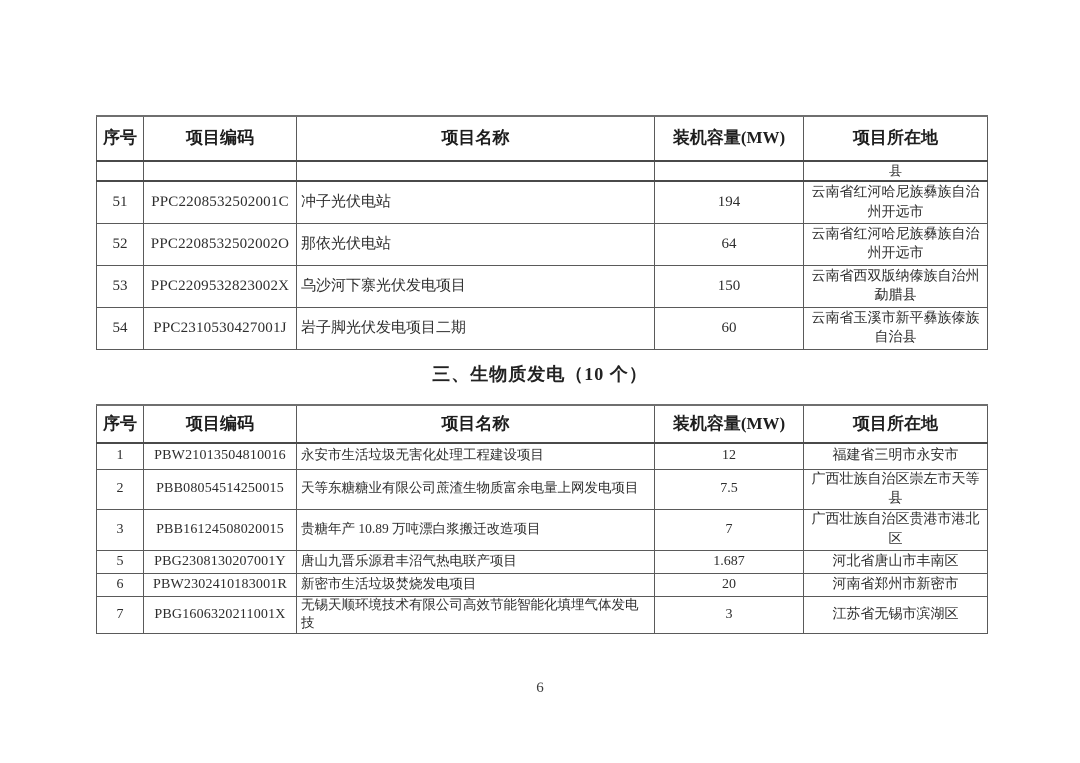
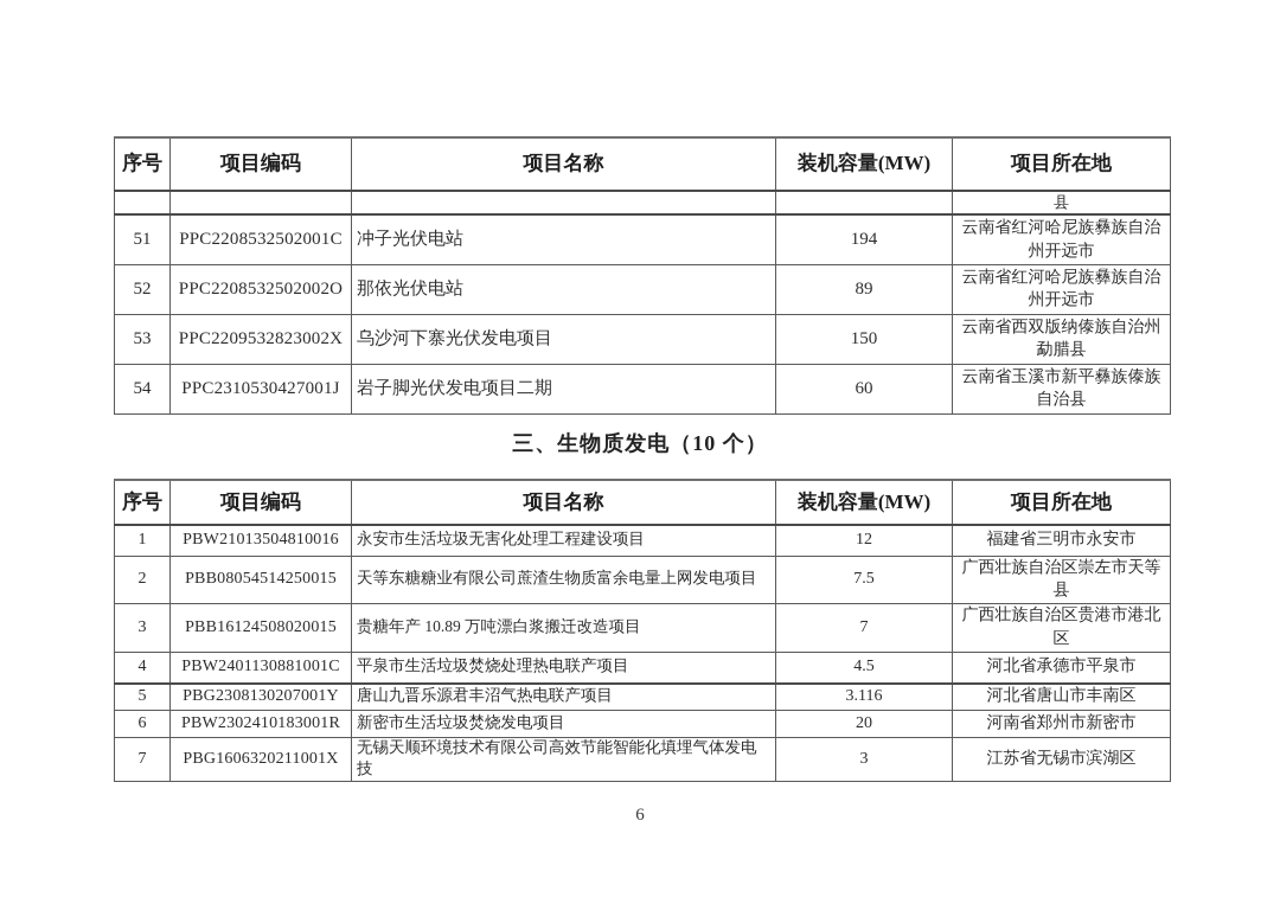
  序号	项目编码	项目名称	装机容量(MW)	项目所在地
  				县
  51	PPC2208532502001C	冲子光伏电站	194	云南省红河哈尼族彝族自治州开远市
- 52	PPC2208532502002O	那依光伏电站	64	云南省红河哈尼族彝族自治州开远市
+ 52	PPC2208532502002O	那依光伏电站	89	云南省红河哈尼族彝族自治州开远市
  53	PPC2209532823002X	乌沙河下寨光伏发电项目	150	云南省西双版纳傣族自治州勐腊县
  54	PPC2310530427001J	岩子脚光伏发电项目二期	60	云南省玉溪市新平彝族傣族自治县
  三、生物质发电（10 个）
  序号	项目编码	项目名称	装机容量(MW)	项目所在地
  1	PBW21013504810016	永安市生活垃圾无害化处理工程建设项目	12	福建省三明市永安市
  2	PBB08054514250015	天等东糖糖业有限公司蔗渣生物质富余电量上网发电项目	7.5	广西壮族自治区崇左市天等县
  3	PBB16124508020015	贵糖年产 10.89 万吨漂白浆搬迁改造项目	7	广西壮族自治区贵港市港北区
+ 4	PBW2401130881001C	平泉市生活垃圾焚烧处理热电联产项目	4.5	河北省承德市平泉市
- 5	PBG2308130207001Y	唐山九晋乐源君丰沼气热电联产项目	1.687	河北省唐山市丰南区
+ 5	PBG2308130207001Y	唐山九晋乐源君丰沼气热电联产项目	3.116	河北省唐山市丰南区
  6	PBW2302410183001R	新密市生活垃圾焚烧发电项目	20	河南省郑州市新密市
  7	PBG1606320211001X	无锡天顺环境技术有限公司高效节能智能化填埋气体发电技	3	江苏省无锡市滨湖区
  6
